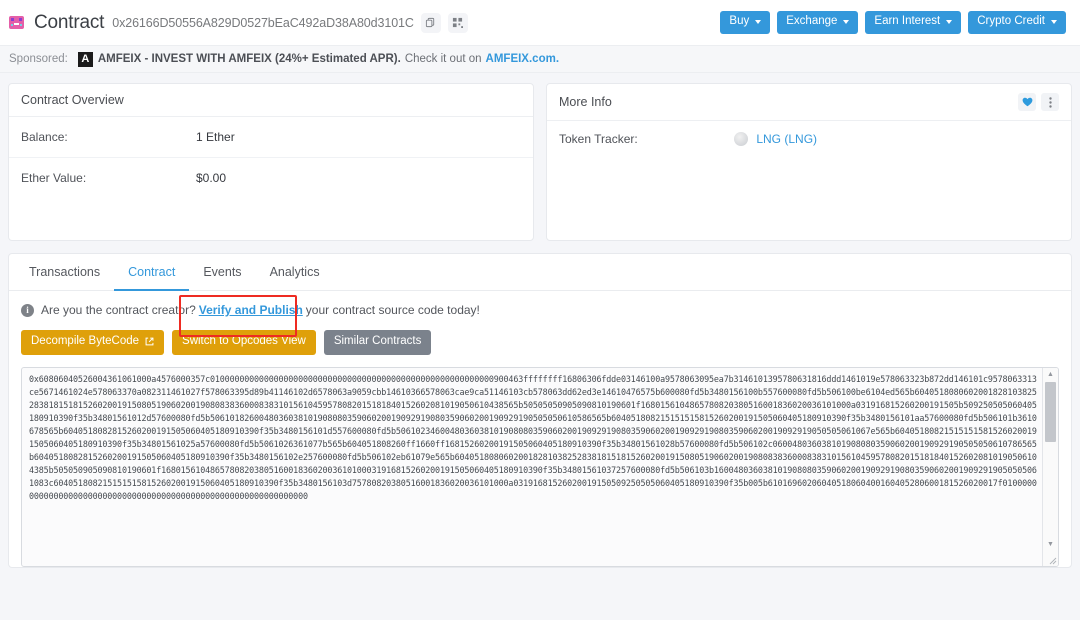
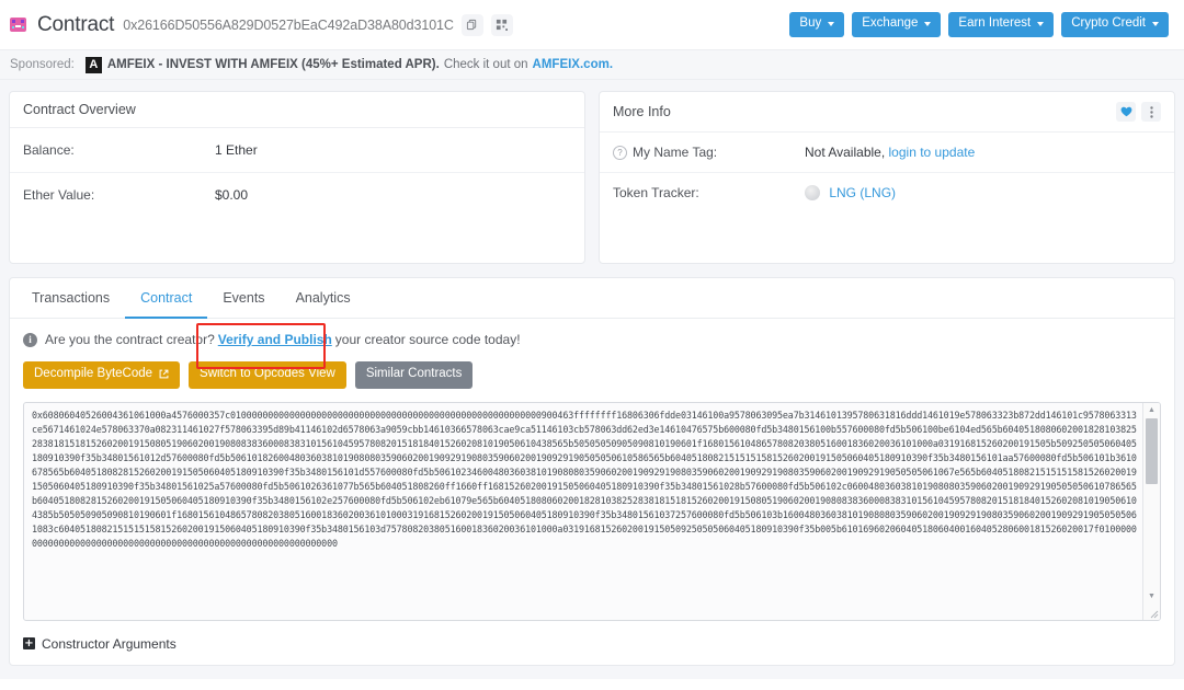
  Contract
  0x26166D50556A829D0527bEaC492aD38A80d3101C
  Buy
  Exchange
  Earn Interest
  Crypto Credit
  Sponsored:
  A
- AMFEIX - INVEST WITH AMFEIX (24%+ Estimated APR).
+ AMFEIX - INVEST WITH AMFEIX (45%+ Estimated APR).
  Check it out on
  AMFEIX.com.
  Contract Overview
  Balance:
  1 Ether
  Ether Value:
  $0.00
  More Info
+ ?
+ My Name Tag:
+ Not Available, login to update
  Token Tracker:
  LNG (LNG)
  Transactions
  Contract
  Events
  Analytics
  i
  Are you the contract creator?
  Verify and Publish
- your contract source code today!
+ your creator source code today!
  Decompile ByteCode
  Switch to Opcodes View
  Similar Contracts
  0x60806040526004361061000a4576000357c0100000000000000000000000000000000000000000000000000000000900463ffffffff16806306fdde03146100a9578063095ea7b3146101395780631816ddd1461019e578063323b872dd146101c9578063313ce5671461024e578063370a082311461027f578063395d89b41146102d6578063a9059cbb14610366578063cae9ca51146103cb578063dd62ed3e14610476575b600080fd5b3480156100b557600080fd5b506100be6104ed565b60405180806020018281038252838181518152602001915080519060200190808383600083831015610459578082015181840152602081019050610438565b50505050905090810190601f1680156104865780820380516001836020036101000a031916815260200191505b509250505060405180910390f35b34801561012d57600080fd5b506101826004803603810190808035906020019092919080359060200190929190505050610586565b604051808215151515815260200191505060405180910390f35b3480156101aa57600080fd5b506101b3610678565b6040518082815260200191505060405180910390f35b3480156101d557600080fd5b5061023460048036038101908080359060200190929190803590602001909291908035906020019092919050505061067e565b604051808215151515815260200191505060405180910390f35b34801561025a57600080fd5b5061026361077b565b604051808260ff1660ff16815260200191505060405180910390f35b34801561028b57600080fd5b506102c060048036038101908080359060200190929190505050610786565b6040518082815260200191505060405180910390f35b3480156102e257600080fd5b506102eb61079e565b604051808060200182810382528381815181526020019150805190602001908083836000838310156104595780820151818401526020810190506104385b505050905090810190601f168015610486578082038051600183602003610100031916815260200191505060405180910390f35b34801561037257600080fd5b506103b1600480360381019080803590602001909291908035906020019092919050505061083c6040518082151515158152602001915060405180910390f35b3480156103d75780820380516001836020036101000a03191681526020019150509250505060405180910390f35b005b61016960206040518060400160405280600181526020017f0100000000000000000000000000000000000000000000000000000000000000
+ +
+ Constructor Arguments
